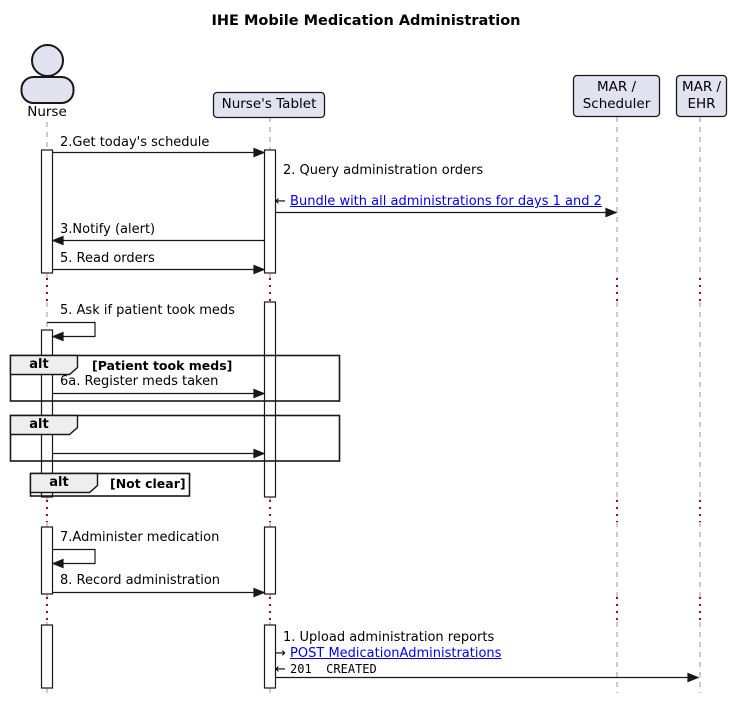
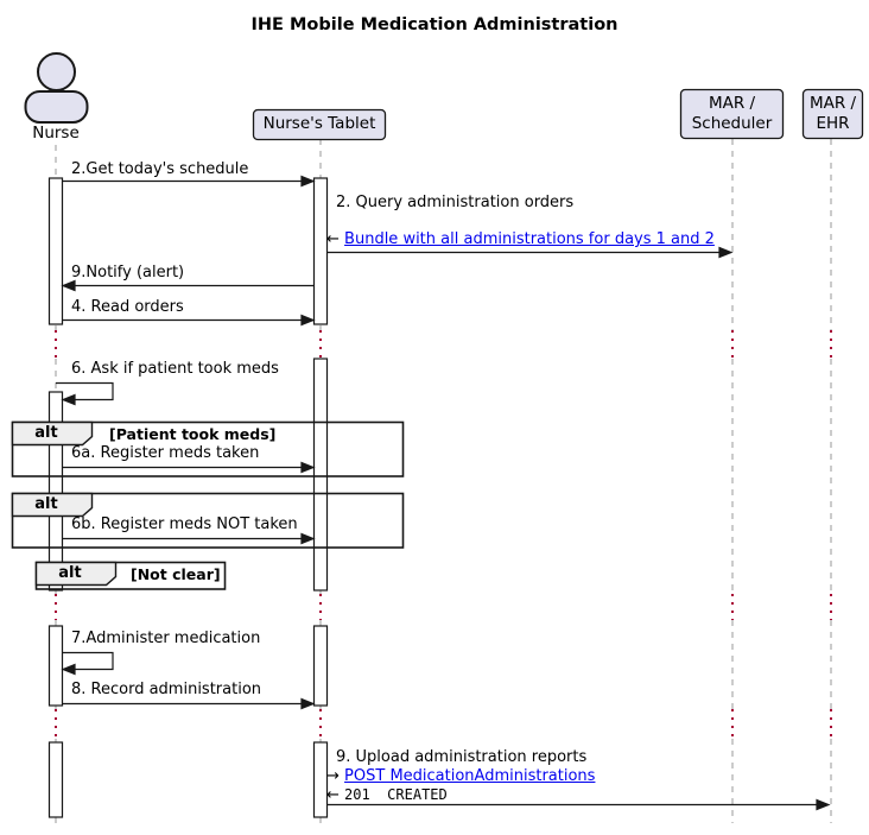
  IHE Mobile Medication Administration
  Nurse
  Nurse's Tablet
  MAR /
  Scheduler
  MAR /
  EHR
  2.Get today's schedule
  2. Query administration orders
  ← Bundle with all administrations for days 1 and 2
- 3.Notify (alert)
+ 9.Notify (alert)
- 5. Read orders
+ 4. Read orders
- 5. Ask if patient took meds
+ 6. Ask if patient took meds
  alt
  [Patient took meds]
  6a. Register meds taken
  alt
+ 6b. Register meds NOT taken
  alt
  [Not clear]
  7.Administer medication
  8. Record administration
- 1. Upload administration reports
+ 9. Upload administration reports
  → POST MedicationAdministrations
  ← 201 CREATED
